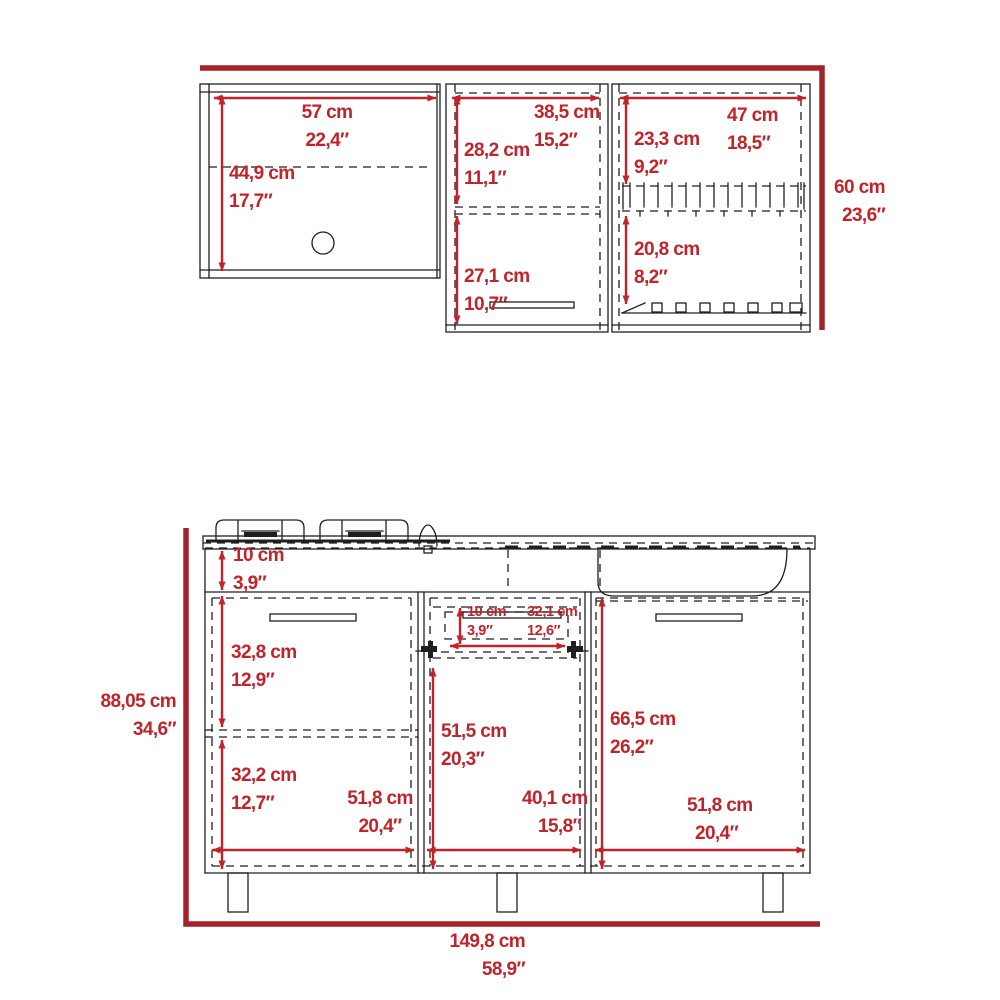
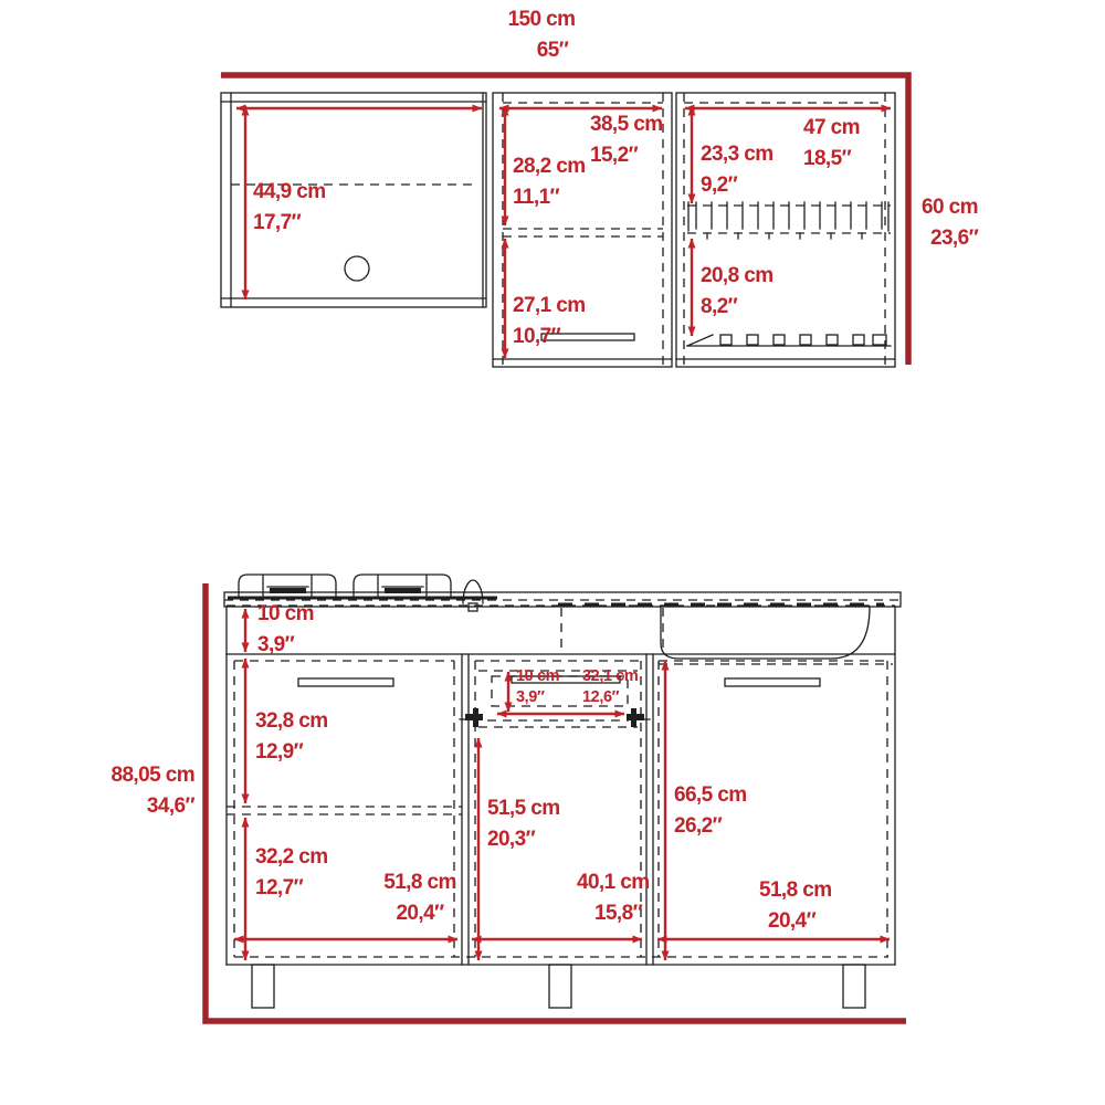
+ 150 cm
+ 65″
  60 cm
  23,6″
- 57 cm
- 22,4″
  44,9 cm
  17,7″
  38,5 cm
  15,2″
  28,2 cm
  11,1″
  27,1 cm
  10,7″
  47 cm
  18,5″
  23,3 cm
  9,2″
  20,8 cm
  8,2″
  10 cm
  3,9″
  32,8 cm
  12,9″
  32,2 cm
  12,7″
  51,8 cm
  20,4″
  10 cm
  3,9″
  32,1 cm
  12,6″
  51,5 cm
  20,3″
  40,1 cm
  15,8″
  66,5 cm
  26,2″
  51,8 cm
  20,4″
  88,05 cm
  34,6″
- 149,8 cm
- 58,9″
